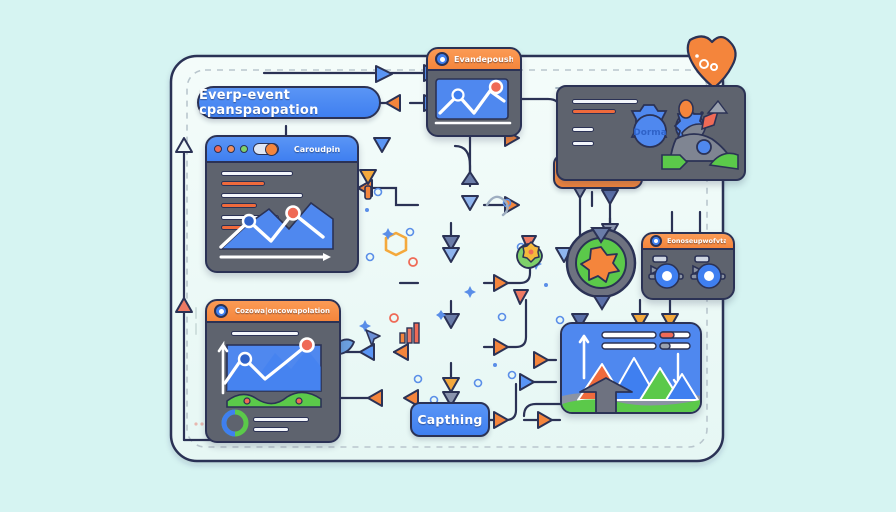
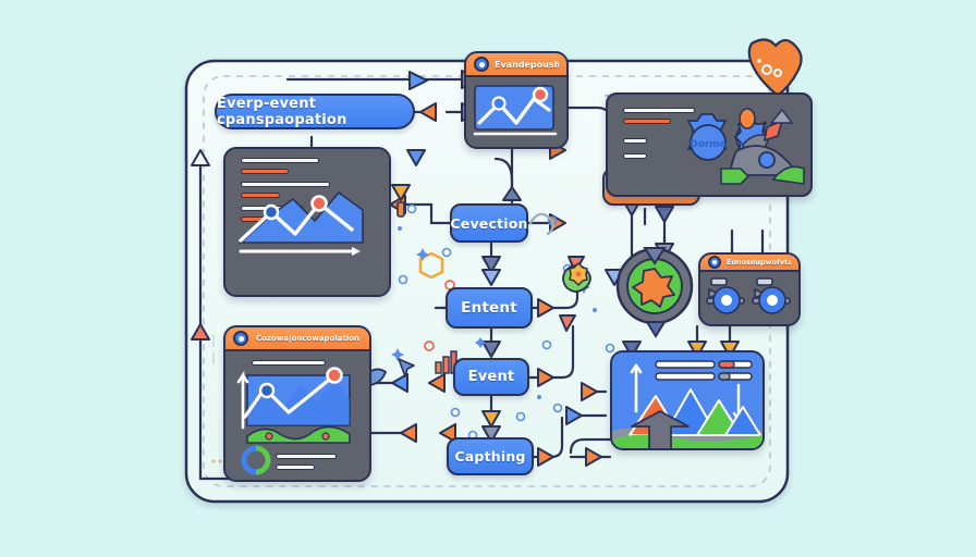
  Everp-event cpanspaopation
+ Cevection
+ Entent
+ Event
  Capthing
  Evandepoush
- Caroudpin
  Cozowa|oncowapolation
  Dorma
  Eonoseupwofvta
